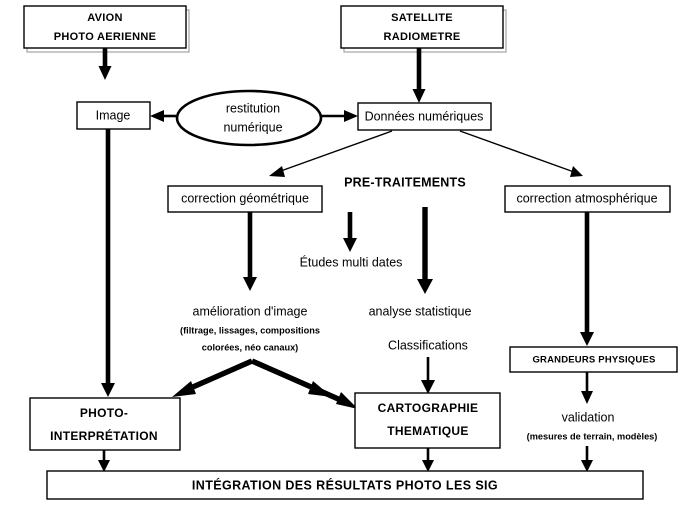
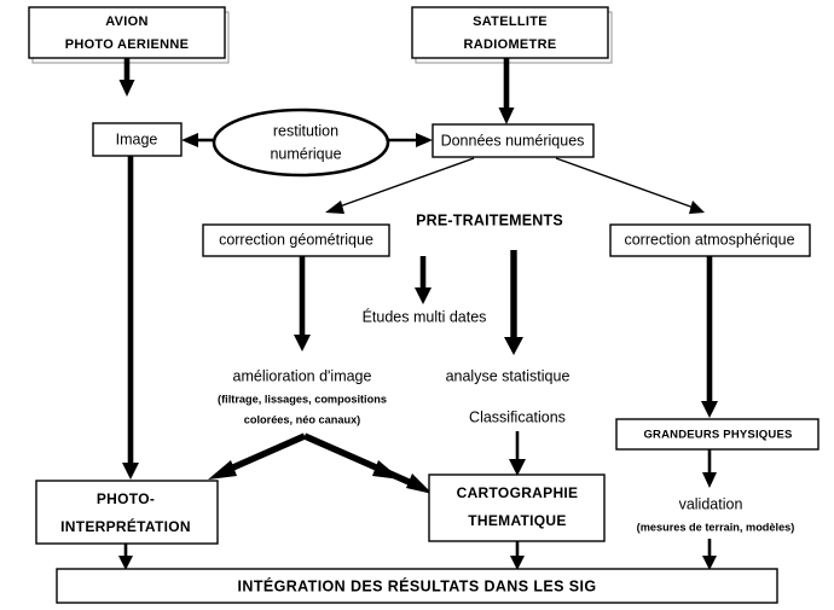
  AVION
  PHOTO AERIENNE
  SATELLITE
  RADIOMETRE
  Image
  restitution
  numérique
  Données numériques
  PRE-TRAITEMENTS
  correction géométrique
  correction atmosphérique
  Études multi dates
  amélioration d'image
  (filtrage, lissages, compositions
  colorées, néo canaux)
  analyse statistique
  Classifications
  GRANDEURS PHYSIQUES
  validation
  (mesures de terrain, modèles)
  PHOTO-
  INTERPRÉTATION
  CARTOGRAPHIE
  THEMATIQUE
- INTÉGRATION DES RÉSULTATS PHOTO LES SIG
+ INTÉGRATION DES RÉSULTATS DANS LES SIG
